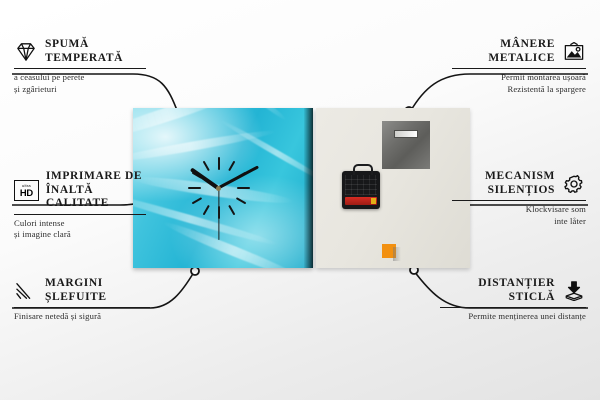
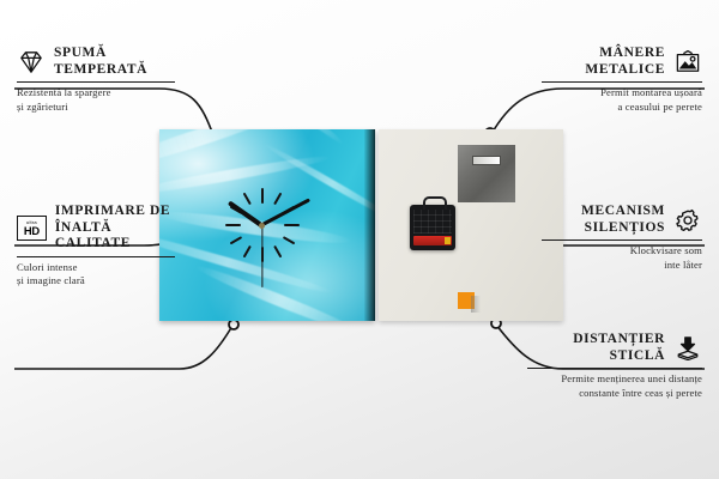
  SPUMĂ
  TEMPERATĂ
- a ceasului pe perete
+ Rezistentă la spargere
  și zgârieturi
  HD
  IMPRIMARE DE
  ÎNALTĂ CALITATE
  Culori intense
  și imagine clară
- MARGINI
- ȘLEFUITE
- Finisare netedă și sigură
  MÂNERE
  METALICE
  Permit montarea ușoară
- Rezistentă la spargere
+ a ceasului pe perete
  MECANISM
  SILENȚIOS
  Klockvisare som
  inte låter
  DISTANȚIER
  STICLĂ
  Permite menținerea unei distanțe
+ constante între ceas și perete
